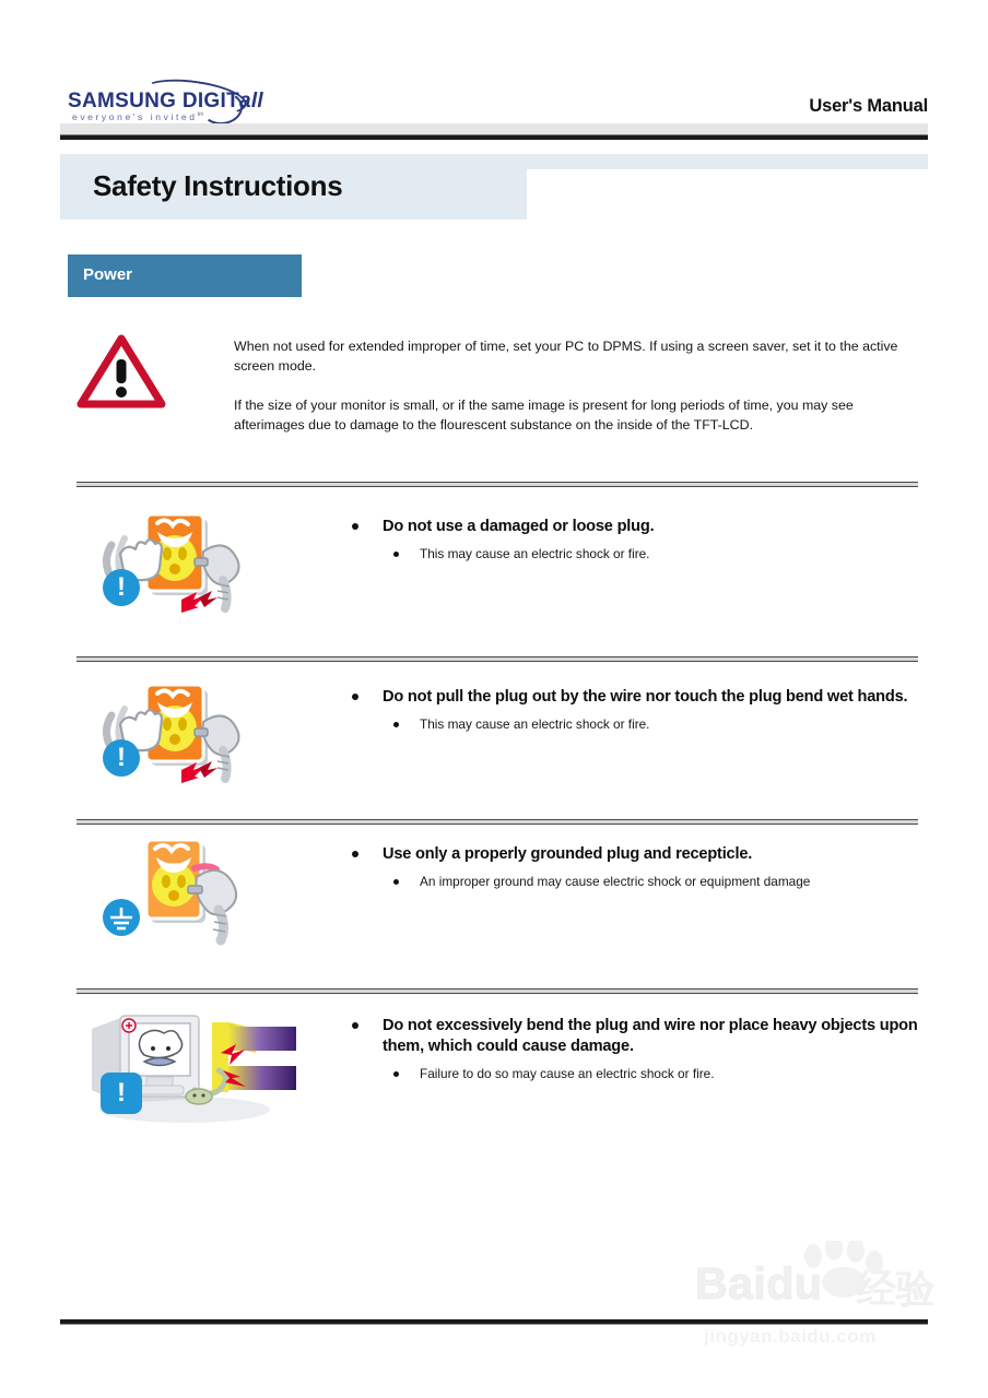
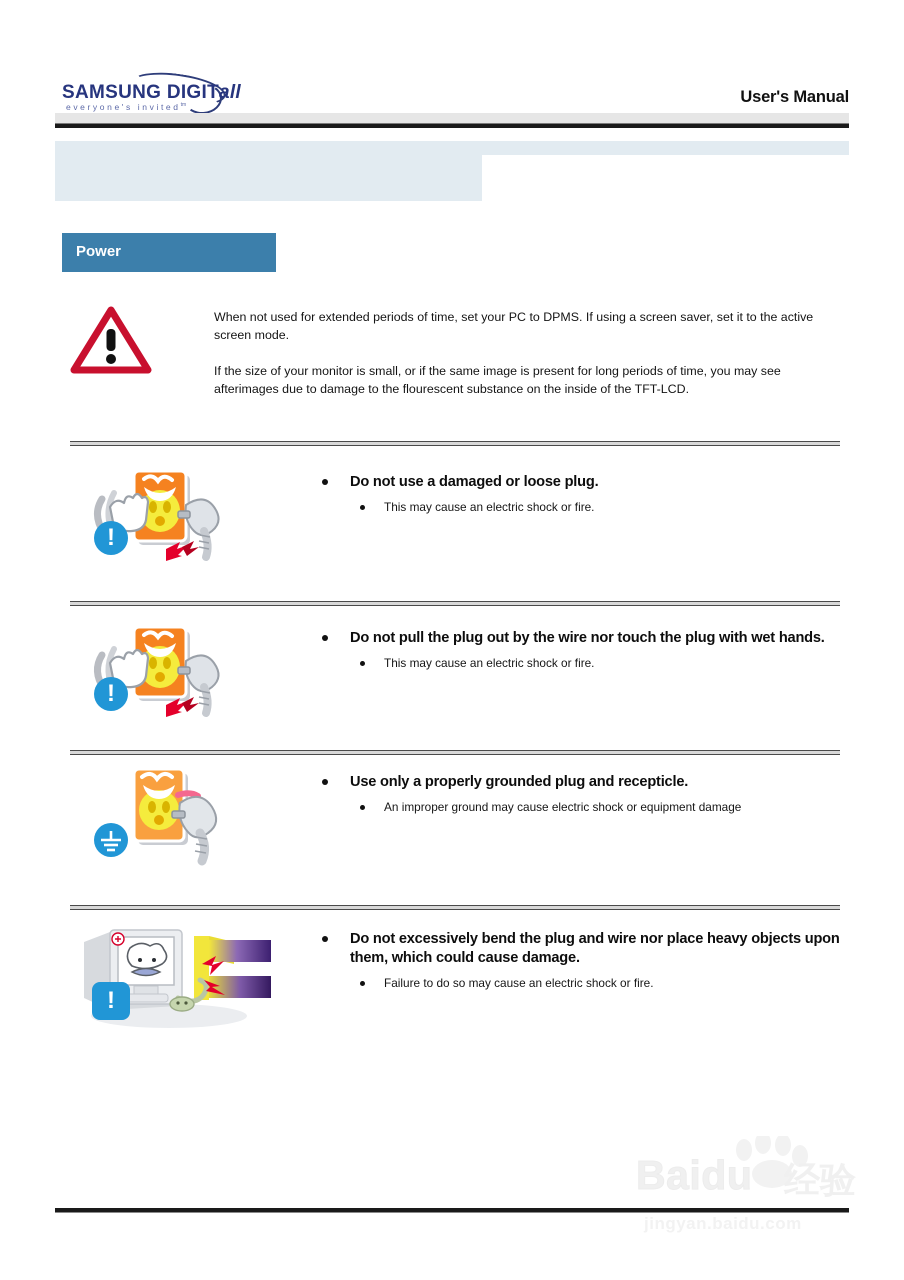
  SAMSUNG DIGITall
  everyone's invited
  User's Manual
- Safety Instructions
  Power
- When not used for extended improper of time, set your PC to DPMS. If using a screen saver, set it to the active screen mode.
+ When not used for extended periods of time, set your PC to DPMS. If using a screen saver, set it to the active screen mode.
  If the size of your monitor is small, or if the same image is present for long periods of time, you may see afterimages due to damage to the flourescent substance on the inside of the TFT-LCD.
  !
  Do not use a damaged or loose plug.
  This may cause an electric shock or fire.
  !
- Do not pull the plug out by the wire nor touch the plug bend wet hands.
+ Do not pull the plug out by the wire nor touch the plug with wet hands.
  This may cause an electric shock or fire.
  Use only a properly grounded plug and recepticle.
  An improper ground may cause electric shock or equipment damage
  !
  Do not excessively bend the plug and wire nor place heavy objects upon them, which could cause damage.
  Failure to do so may cause an electric shock or fire.
